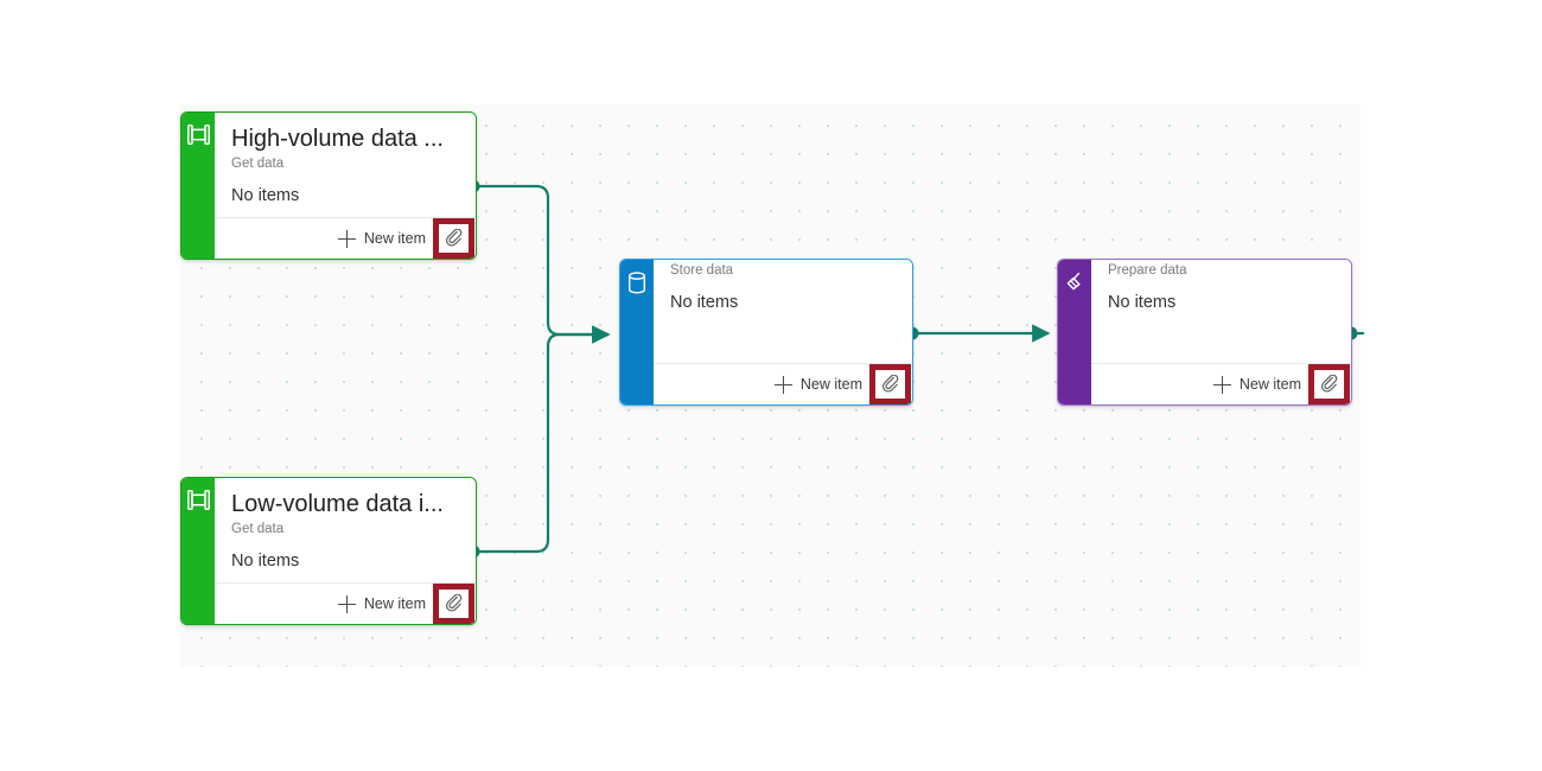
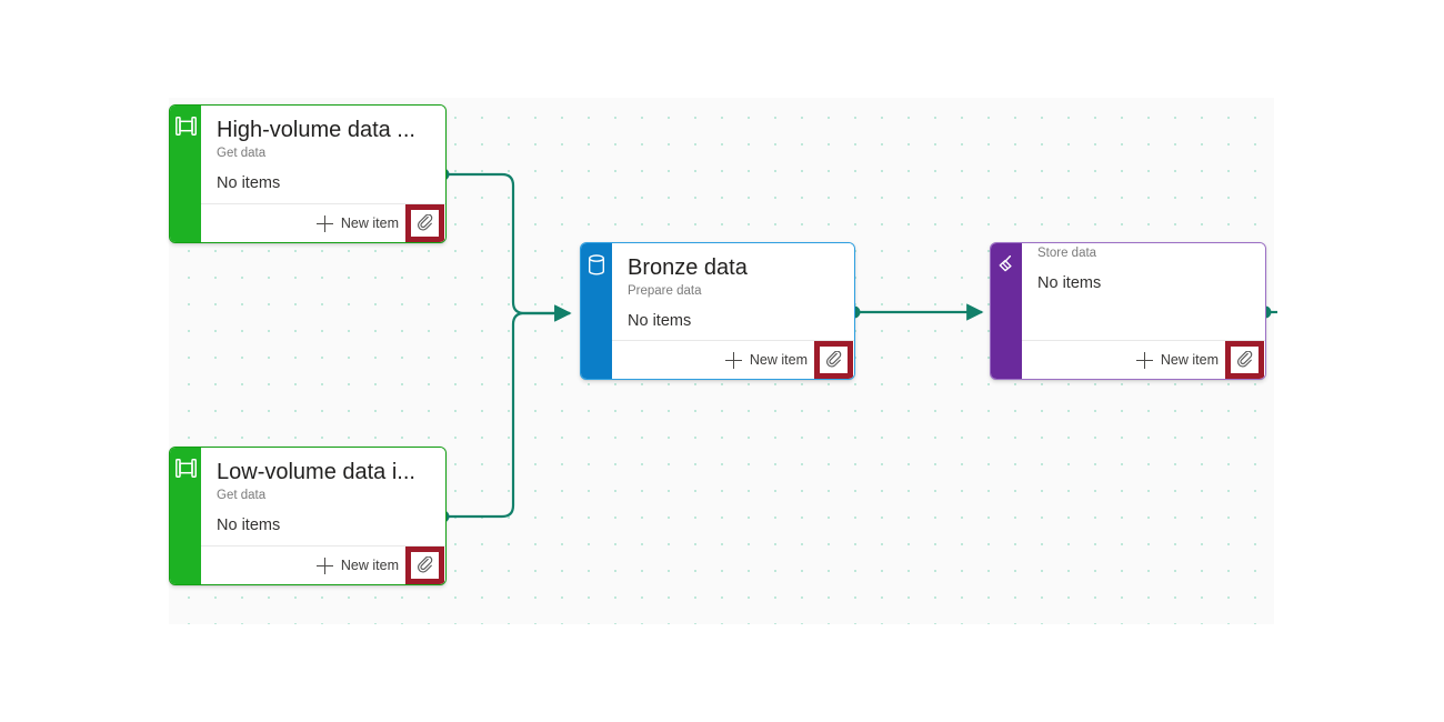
  High-volume data ...
  Get data
  No items
  New item
  Low-volume data i...
  Get data
  No items
  New item
+ Bronze data
- Store data
+ Prepare data
  No items
  New item
- Prepare data
+ Store data
  No items
  New item
